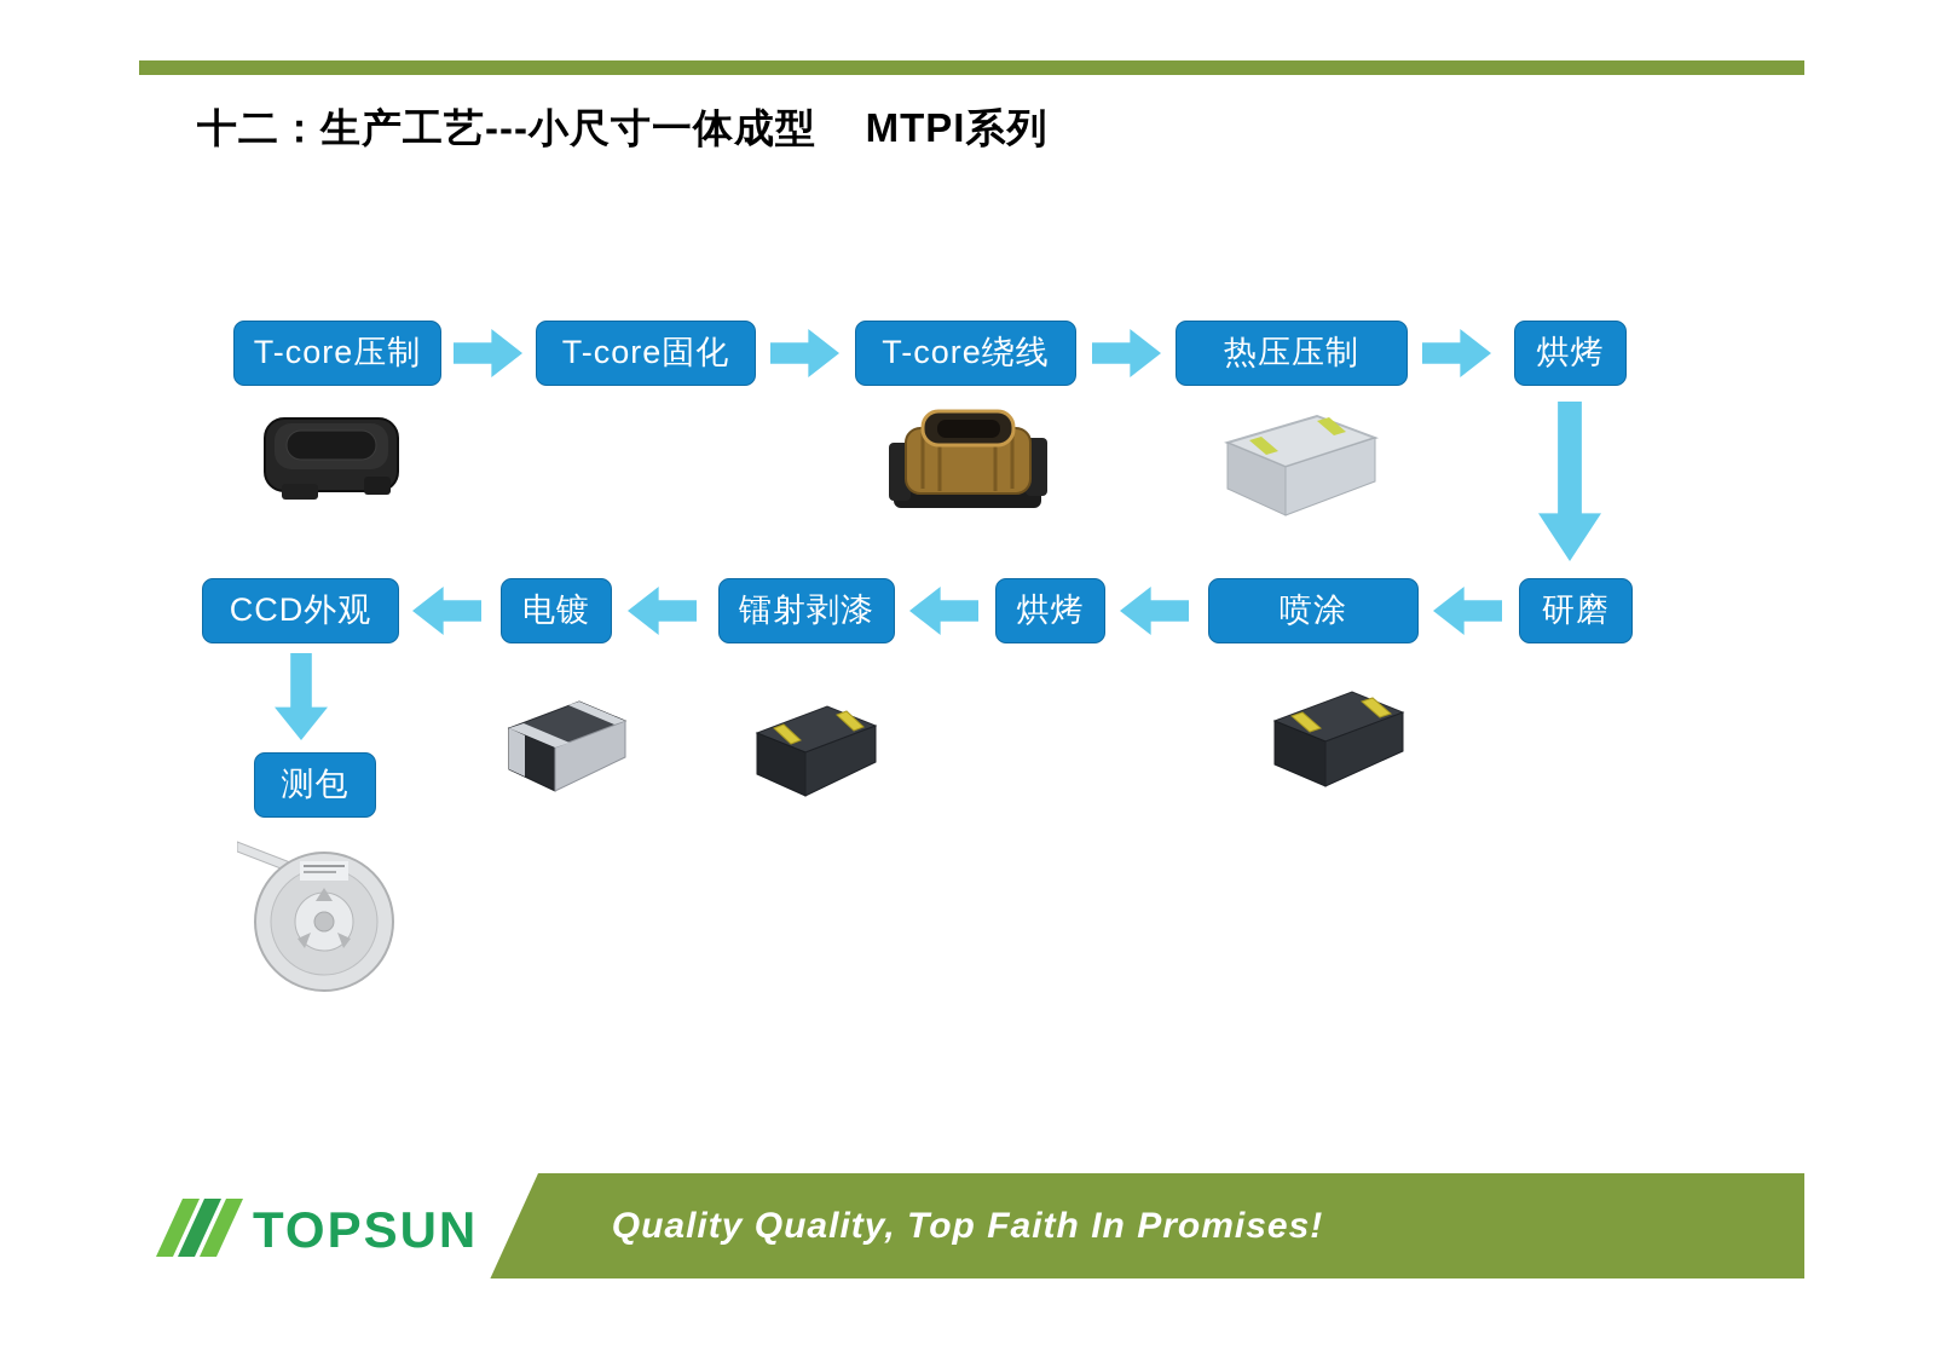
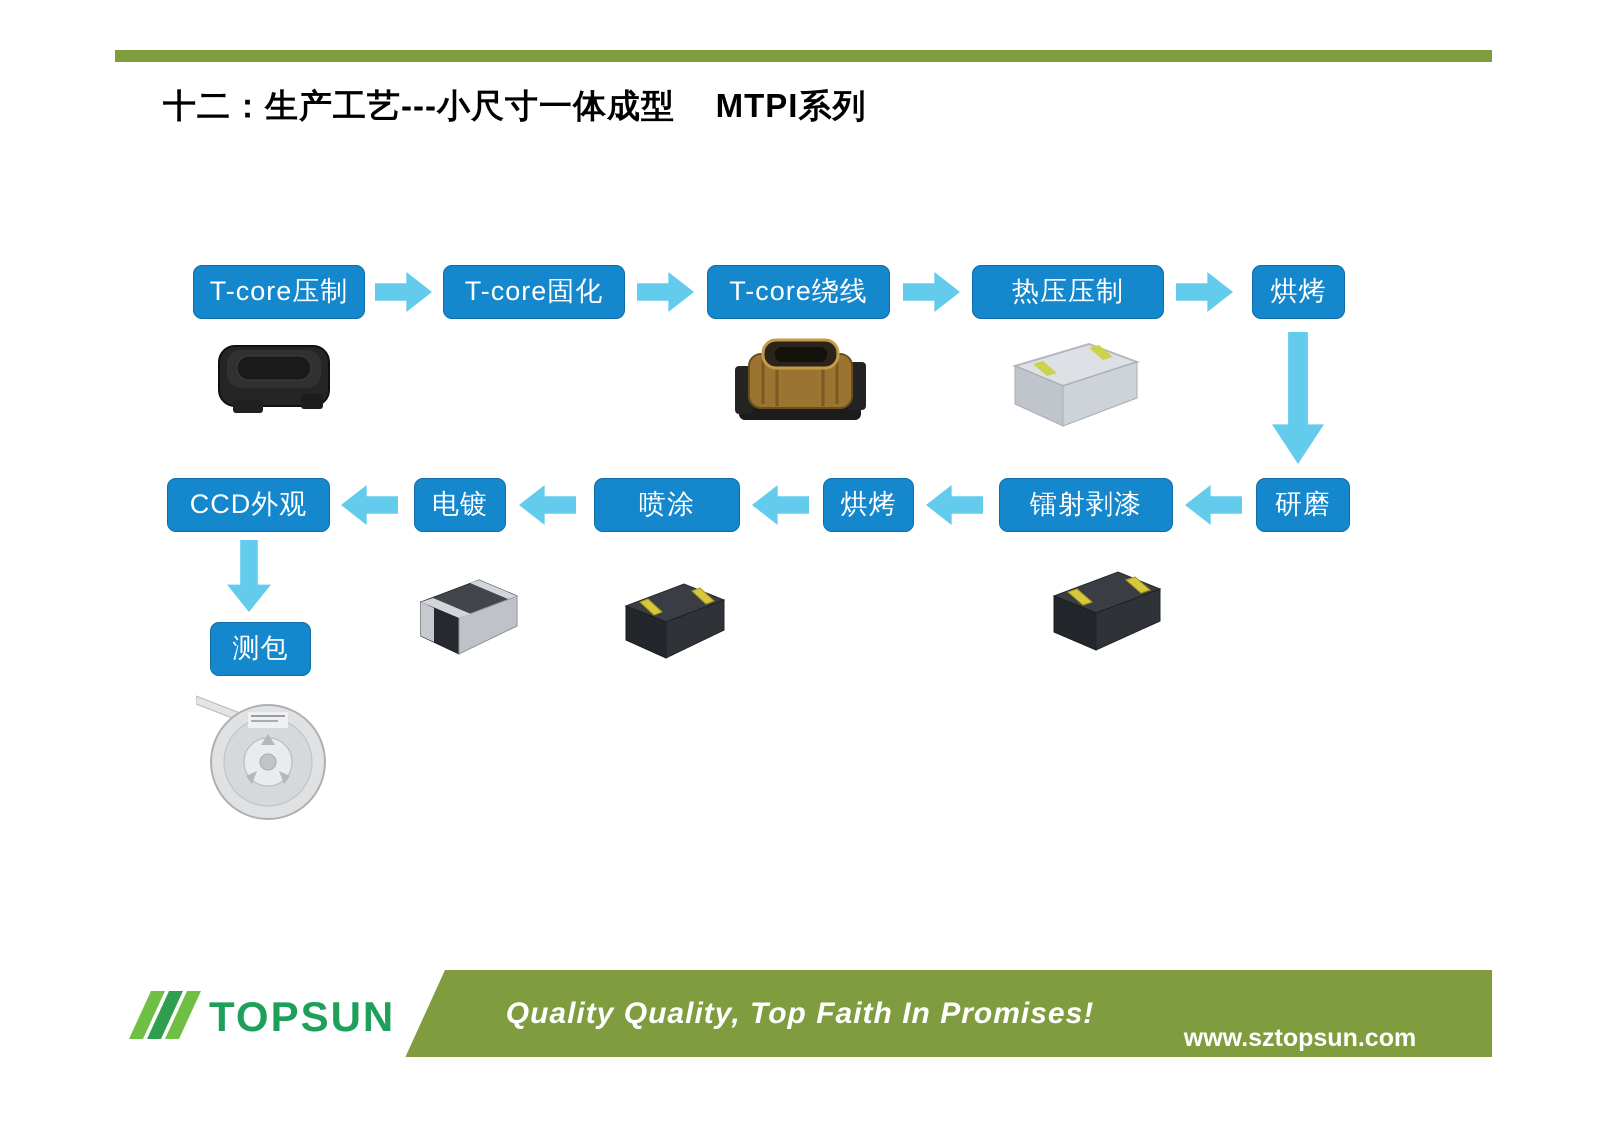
  十二：生产工艺---小尺寸一体成型 MTPI系列
  T-core压制
  T-core固化
  T-core绕线
  热压压制
  烘烤
  CCD外观
  电镀
- 镭射剥漆
+ 喷涂
  烘烤
- 喷涂
+ 镭射剥漆
  研磨
  测包
  TOPSUN
  Quality Quality, Top Faith In Promises!
+ www.sztopsun.com
